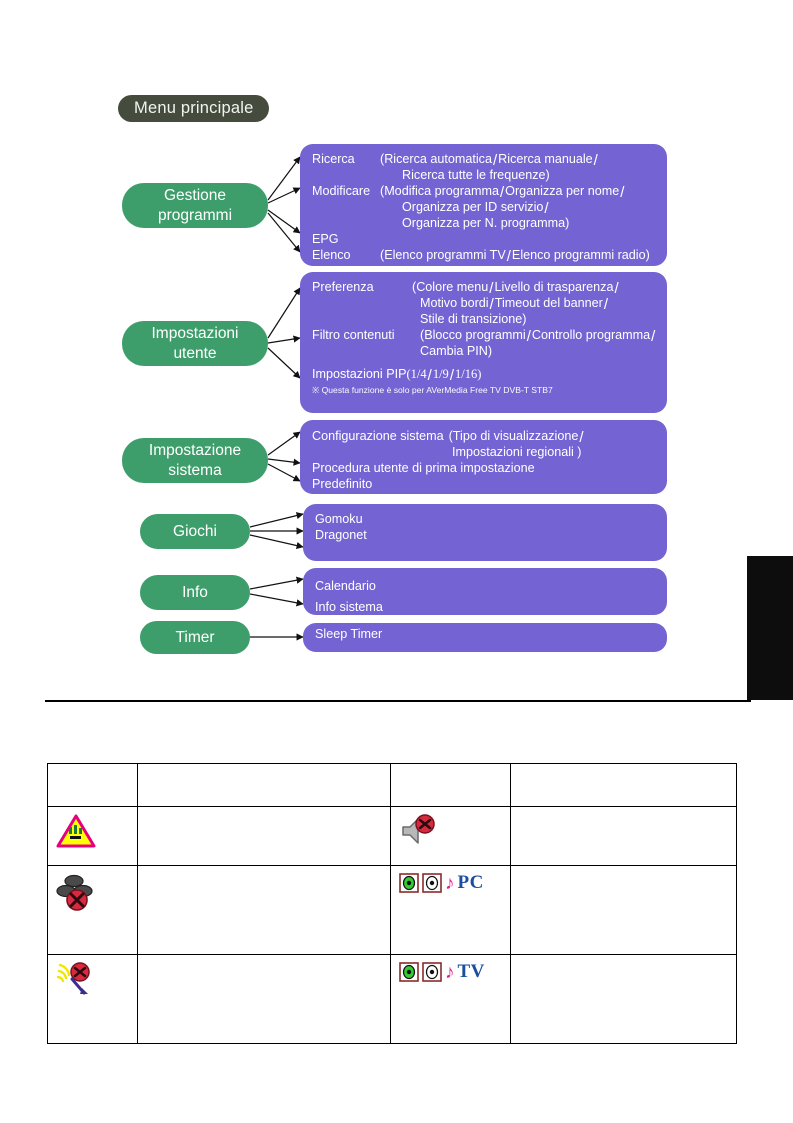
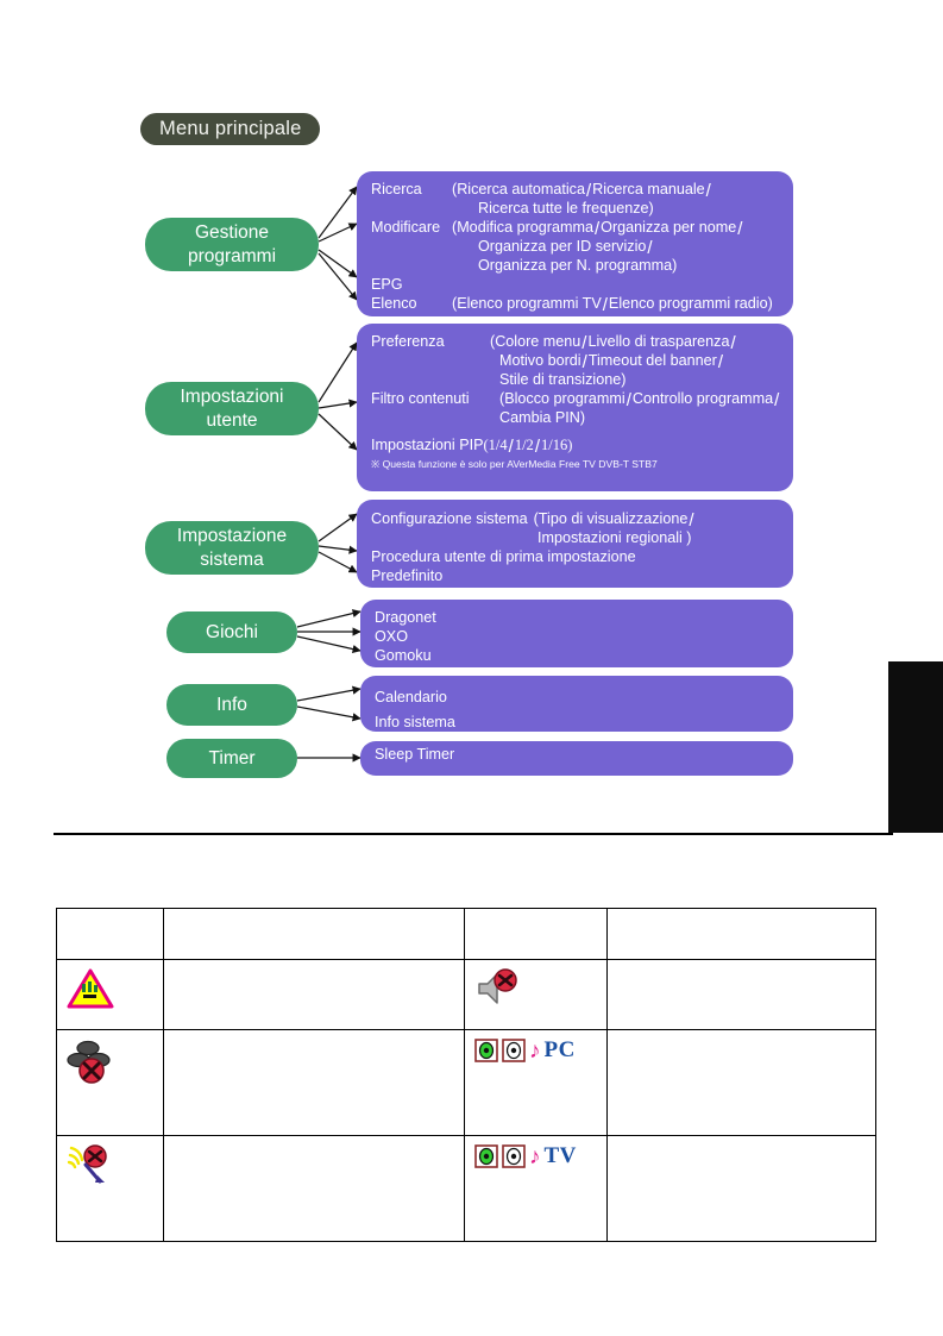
  Menu principale
  Gestione
  programmi
  Impostazioni
  utente
  Impostazione
  sistema
  Giochi
  Info
  Timer
  Ricerca
  (Ricerca automatica
  /
  Ricerca manuale
  /
  Ricerca tutte le frequenze)
  Modificare
  (Modifica programma
  /
  Organizza per nome
  /
  Organizza per ID servizio
  /
  Organizza per N. programma)
  EPG
  Elenco
  (Elenco programmi TV
  /
  Elenco programmi radio)
  Preferenza
  (Colore menu
  /
  Livello di trasparenza
  /
  Motivo bordi
  /
  Timeout del banner
  /
  Stile di transizione)
  Filtro contenuti
  (Blocco programmi
  /
  Controllo programma
  /
  Cambia PIN)
  Impostazioni PIP
  (
  1/4
  /
- 1/9
+ 1/2
  /
  1/16
  )
  ※ Questa funzione è solo per AVerMedia Free TV DVB-T STB7
  Configurazione sistema
  (Tipo di visualizzazione
  /
  Impostazioni regionali )
  Procedura utente di prima impostazione
  Predefinito
- Gomoku
+ Dragonet
+ OXO
- Dragonet
+ Gomoku
  Calendario
  Info sistema
  Sleep Timer
  		♪ PC
  		♪ TV
